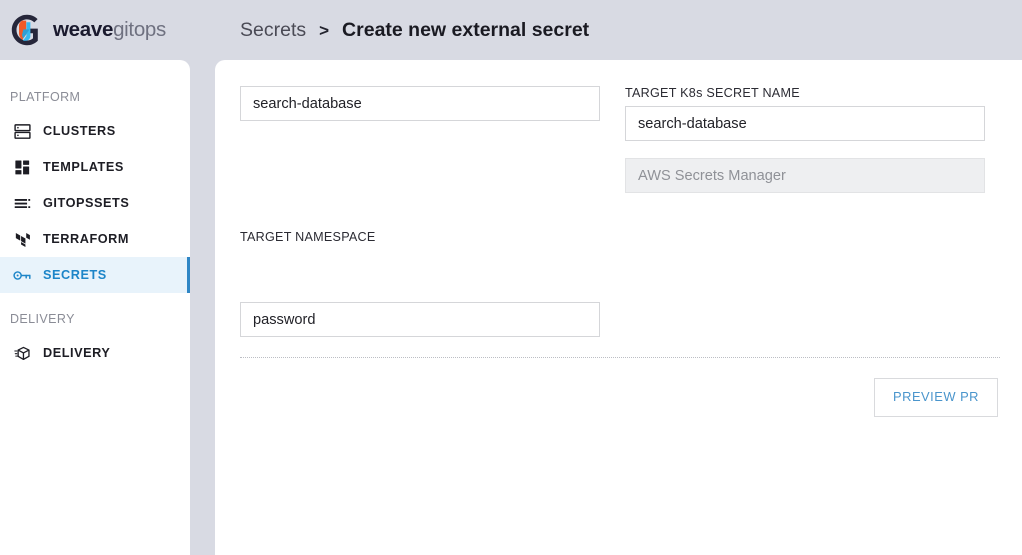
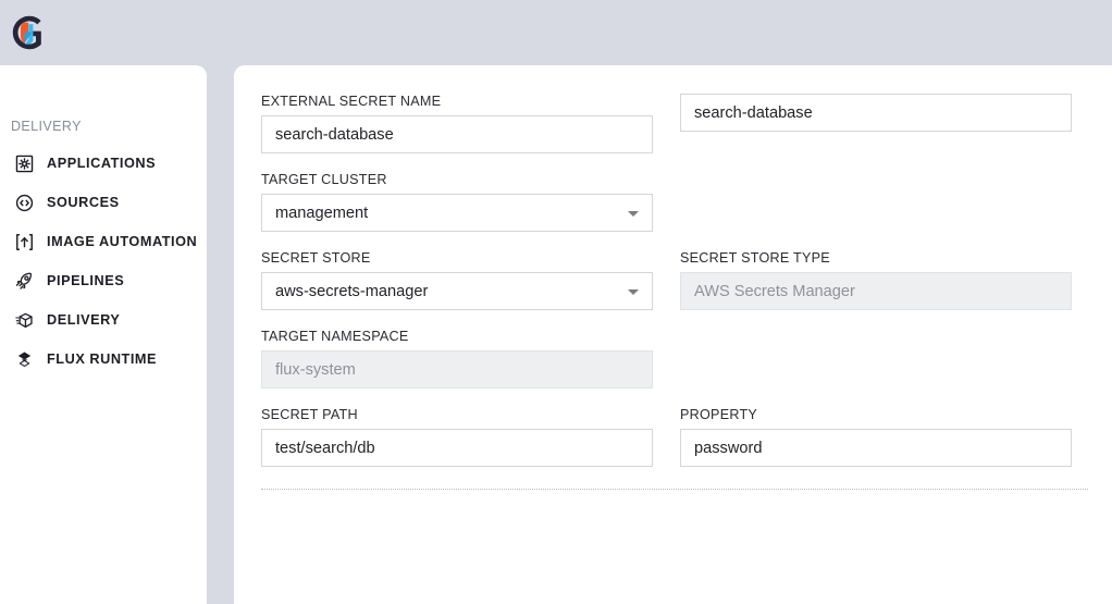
- weavegitops
- Secrets
- >
- Create new external secret
- PLATFORM
- CLUSTERS
- TEMPLATES
- GITOPSSETS
- TERRAFORM
- SECRETS
  DELIVERY
+ APPLICATIONS
+ SOURCES
+ IMAGE AUTOMATION
+ PIPELINES
  DELIVERY
+ FLUX RUNTIME
+ EXTERNAL SECRET NAME
  search-database
- TARGET K8s SECRET NAME
  search-database
+ TARGET CLUSTER
+ management
+ SECRET STORE
+ aws-secrets-manager
+ SECRET STORE TYPE
  AWS Secrets Manager
  TARGET NAMESPACE
+ flux-system
+ SECRET PATH
+ test/search/db
+ PROPERTY
  password
- PREVIEW PR
